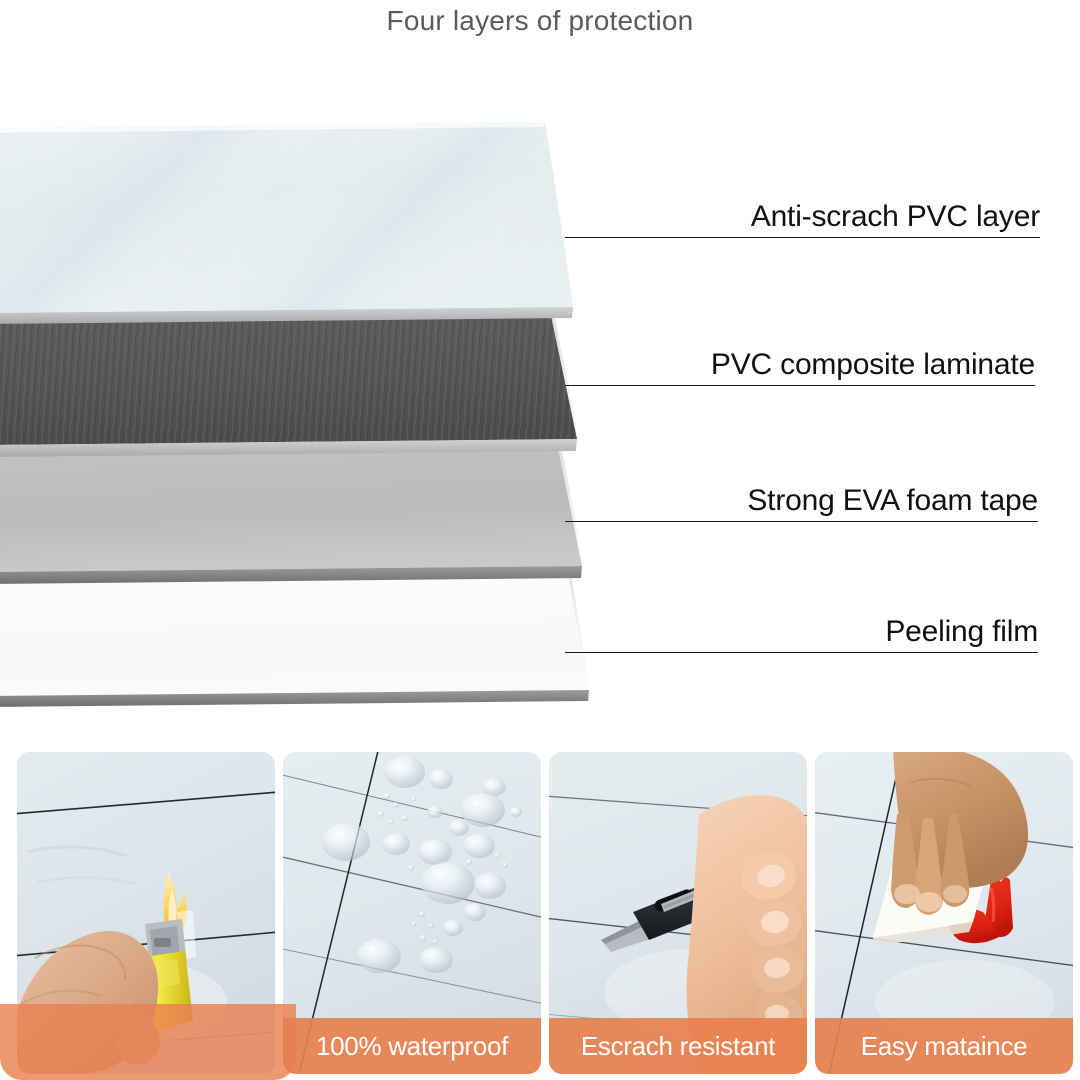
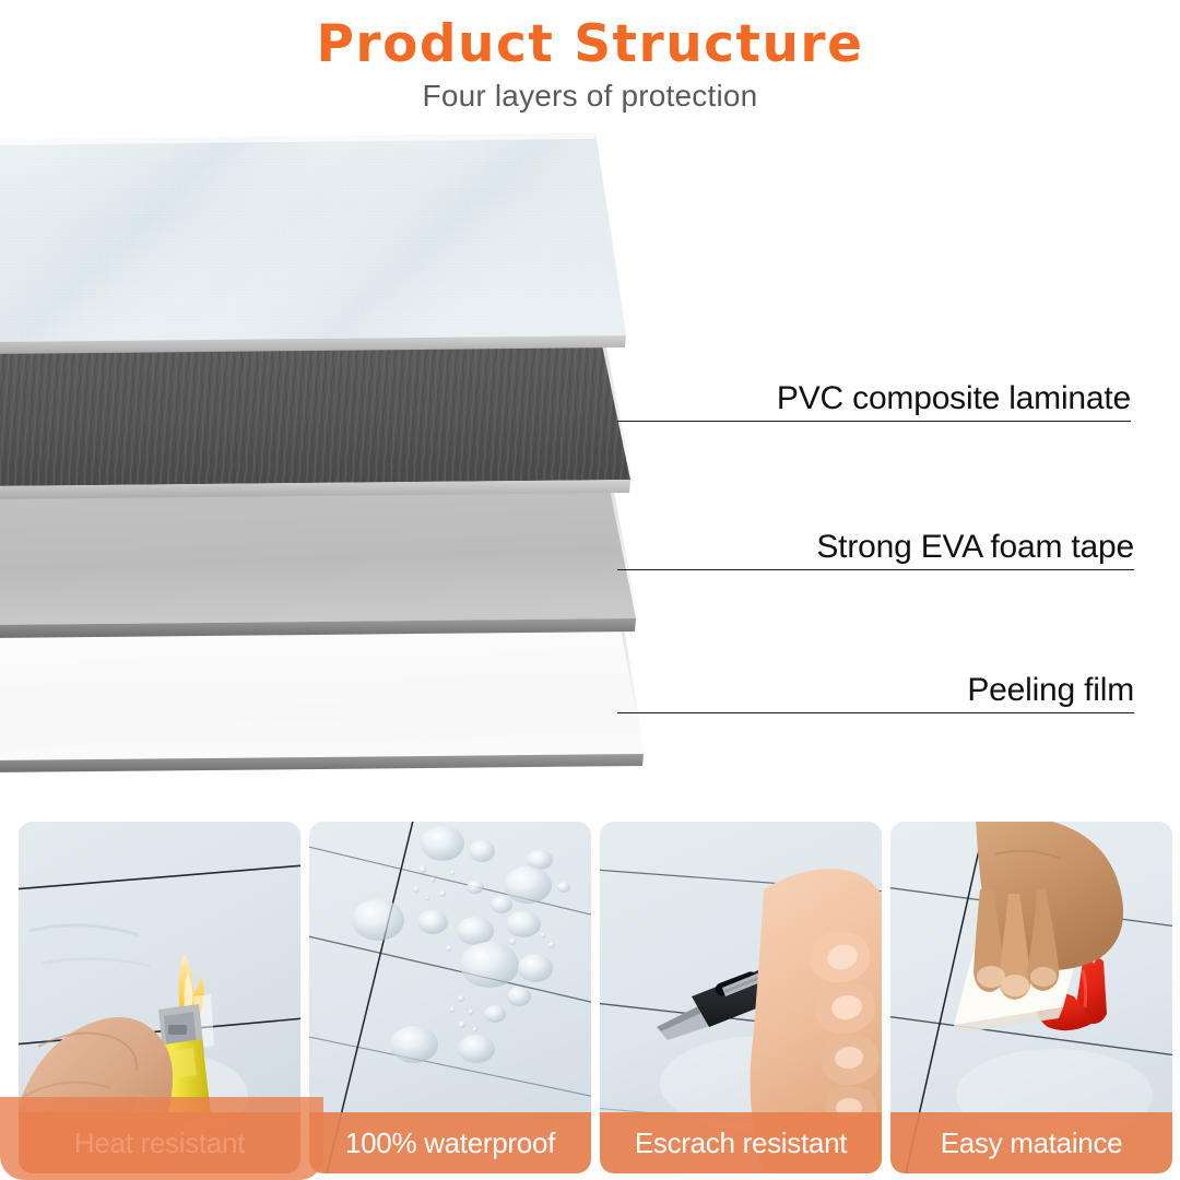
+ Product Structure
  Four layers of protection
- Anti-scrach PVC layer
  PVC composite laminate
  Strong EVA foam tape
  Peeling film
+ Heat resistant
  100% waterproof
  Escrach resistant
  Easy mataince
